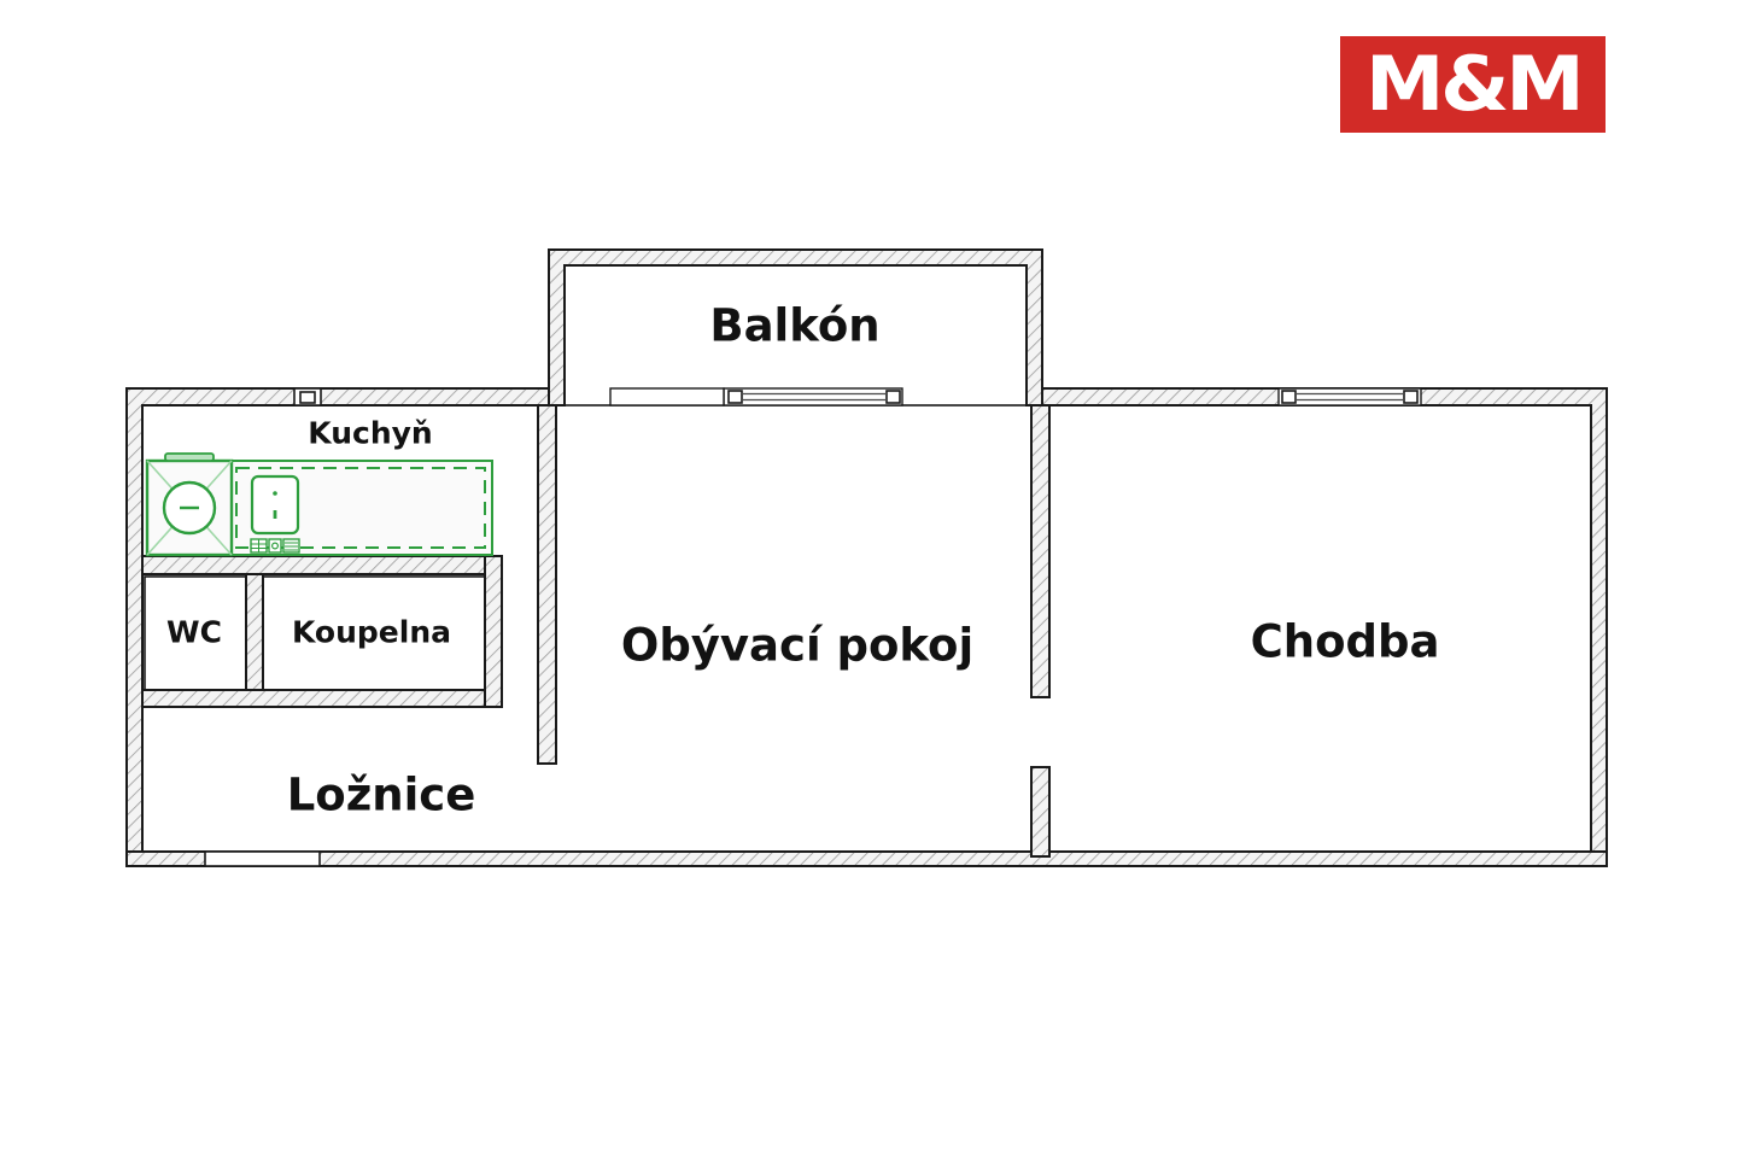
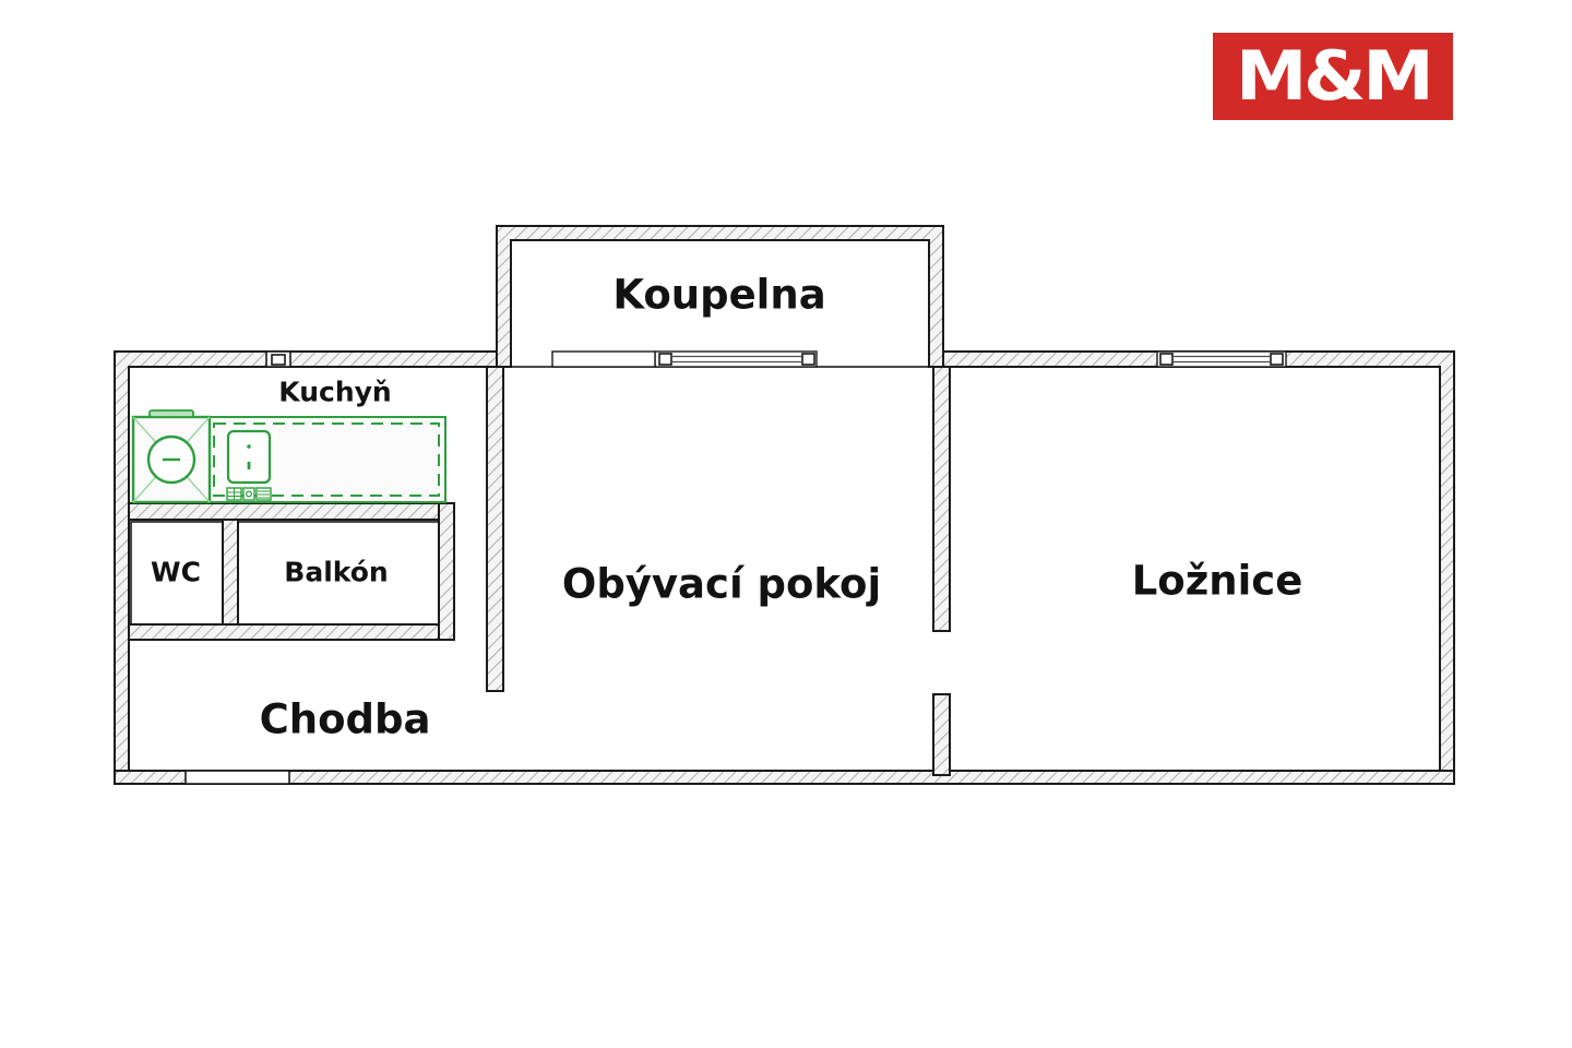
  M&M
- Balkón
+ Koupelna
  Kuchyň
  WC
- Koupelna
+ Balkón
- Ložnice
+ Chodba
  Obývací pokoj
- Chodba
+ Ložnice
